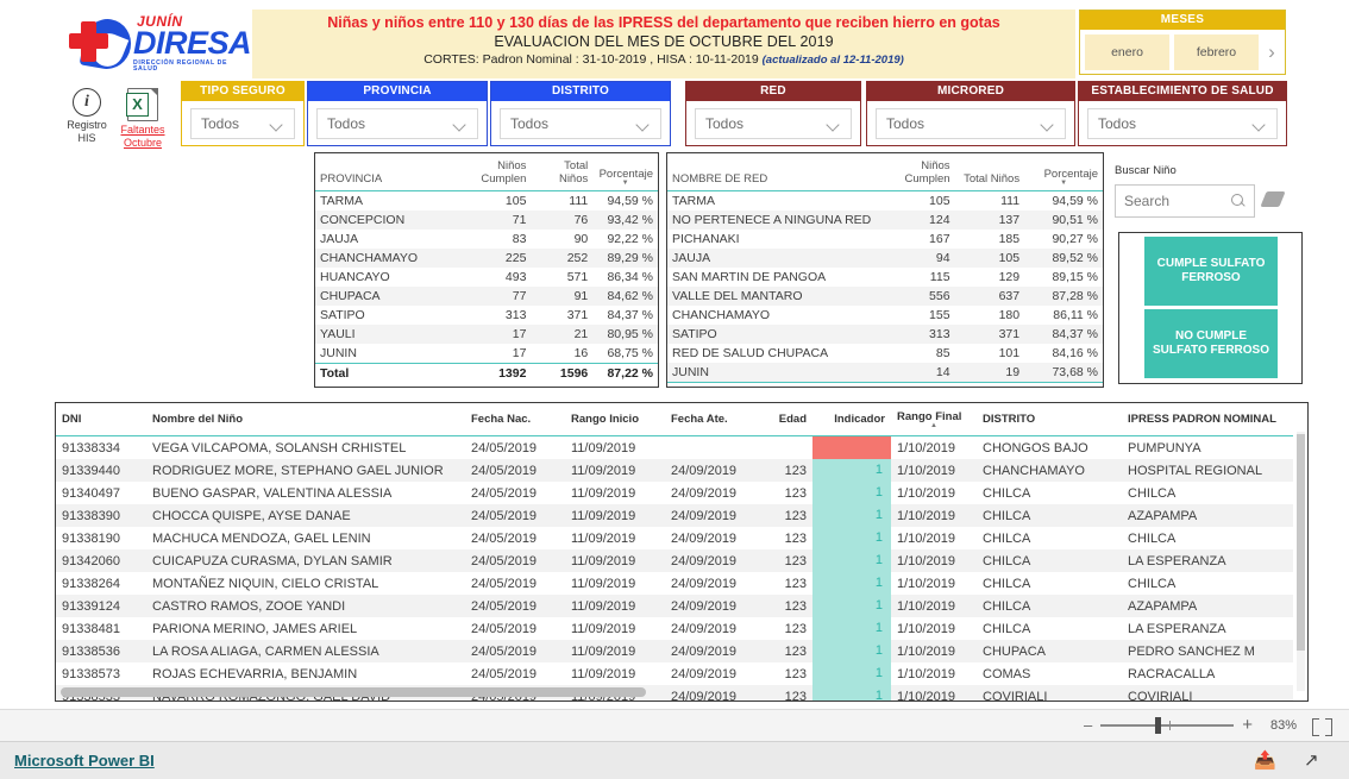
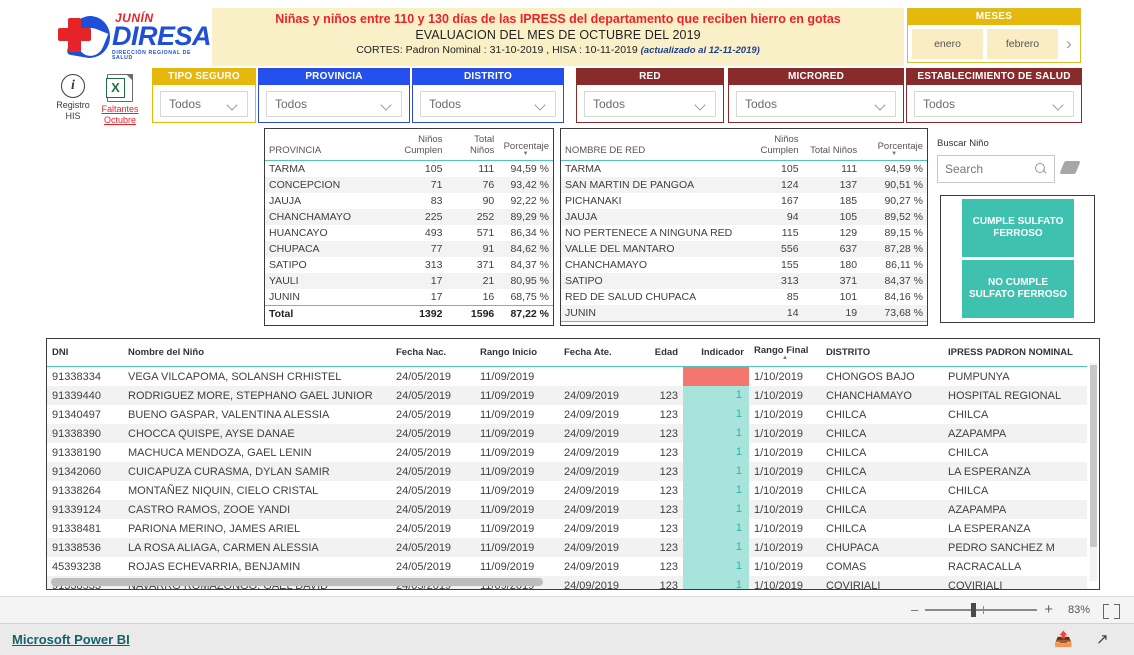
  JUNÍN
  DIRESA
  Niñas y niños entre 110 y 130 días de las IPRESS del departamento que reciben hierro en gotas
  EVALUACION DEL MES DE OCTUBRE DEL 2019
  CORTES: Padron Nominal : 31-10-2019 , HISA : 10-11-2019 (actualizado al 12-11-2019)
  MESES
  enero
  febrero
  ›
  i
  Registro
  HIS
  X
  Faltantes
  Octubre
  TIPO SEGURO
  Todos
  PROVINCIA
  Todos
  DISTRITO
  Todos
  RED
  Todos
  MICRORED
  Todos
  ESTABLECIMIENTO DE SALUD
  Todos
  PROVINCIA	Niños Cumplen	Total Niños	Porcentaje
  TARMA	105	111	94,59 %
  CONCEPCION	71	76	93,42 %
  JAUJA	83	90	92,22 %
  CHANCHAMAYO	225	252	89,29 %
  HUANCAYO	493	571	86,34 %
  CHUPACA	77	91	84,62 %
  SATIPO	313	371	84,37 %
  YAULI	17	21	80,95 %
  JUNIN	17	16	68,75 %
  Total	1392	1596	87,22 %
  NOMBRE DE RED	Niños Cumplen	Total Niños	Porcentaje
  TARMA	105	111	94,59 %
- NO PERTENECE A NINGUNA RED	124	137	90,51 %
+ SAN MARTIN DE PANGOA	124	137	90,51 %
  PICHANAKI	167	185	90,27 %
  JAUJA	94	105	89,52 %
- SAN MARTIN DE PANGOA	115	129	89,15 %
+ NO PERTENECE A NINGUNA RED	115	129	89,15 %
  VALLE DEL MANTARO	556	637	87,28 %
  CHANCHAMAYO	155	180	86,11 %
  SATIPO	313	371	84,37 %
  RED DE SALUD CHUPACA	85	101	84,16 %
  JUNIN	14	19	73,68 %
  Buscar Niño
  Search
  CUMPLE SULFATO FERROSO
  NO CUMPLE SULFATO FERROSO
  DNI	Nombre del Niño	Fecha Nac.	Rango Inicio	Fecha Ate.	Edad	Indicador	Rango Final	DISTRITO	IPRESS PADRON NOMINAL
  91338334	VEGA VILCAPOMA, SOLANSH CRHISTEL	24/05/2019	11/09/2019				1/10/2019	CHONGOS BAJO	PUMPUNYA
  91339440	RODRIGUEZ MORE, STEPHANO GAEL JUNIOR	24/05/2019	11/09/2019	24/09/2019	123	1	1/10/2019	CHANCHAMAYO	HOSPITAL REGIONAL
  91340497	BUENO GASPAR, VALENTINA ALESSIA	24/05/2019	11/09/2019	24/09/2019	123	1	1/10/2019	CHILCA	CHILCA
  91338390	CHOCCA QUISPE, AYSE DANAE	24/05/2019	11/09/2019	24/09/2019	123	1	1/10/2019	CHILCA	AZAPAMPA
  91338190	MACHUCA MENDOZA, GAEL LENIN	24/05/2019	11/09/2019	24/09/2019	123	1	1/10/2019	CHILCA	CHILCA
  91342060	CUICAPUZA CURASMA, DYLAN SAMIR	24/05/2019	11/09/2019	24/09/2019	123	1	1/10/2019	CHILCA	LA ESPERANZA
  91338264	MONTAÑEZ NIQUIN, CIELO CRISTAL	24/05/2019	11/09/2019	24/09/2019	123	1	1/10/2019	CHILCA	CHILCA
  91339124	CASTRO RAMOS, ZOOE YANDI	24/05/2019	11/09/2019	24/09/2019	123	1	1/10/2019	CHILCA	AZAPAMPA
  91338481	PARIONA MERINO, JAMES ARIEL	24/05/2019	11/09/2019	24/09/2019	123	1	1/10/2019	CHILCA	LA ESPERANZA
  91338536	LA ROSA ALIAGA, CARMEN ALESSIA	24/05/2019	11/09/2019	24/09/2019	123	1	1/10/2019	CHUPACA	PEDRO SANCHEZ M
- 91338573	ROJAS ECHEVARRIA, BENJAMIN	24/05/2019	11/09/2019	24/09/2019	123	1	1/10/2019	COMAS	RACRACALLA
+ 45393238	ROJAS ECHEVARRIA, BENJAMIN	24/05/2019	11/09/2019	24/09/2019	123	1	1/10/2019	COMAS	RACRACALLA
  –
  +
  83%
  Microsoft Power BI
  📤
  ↗
